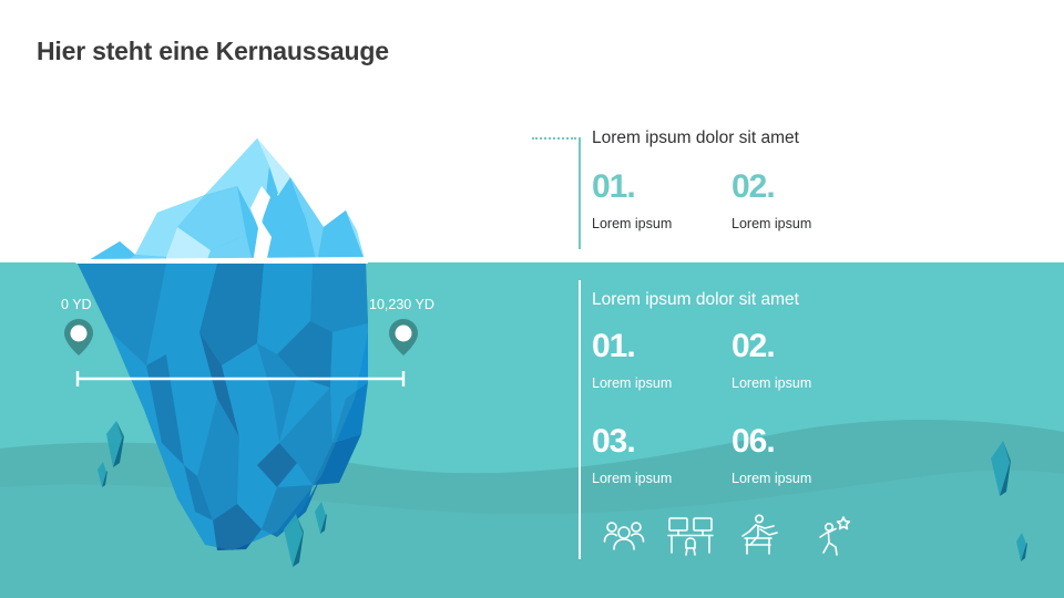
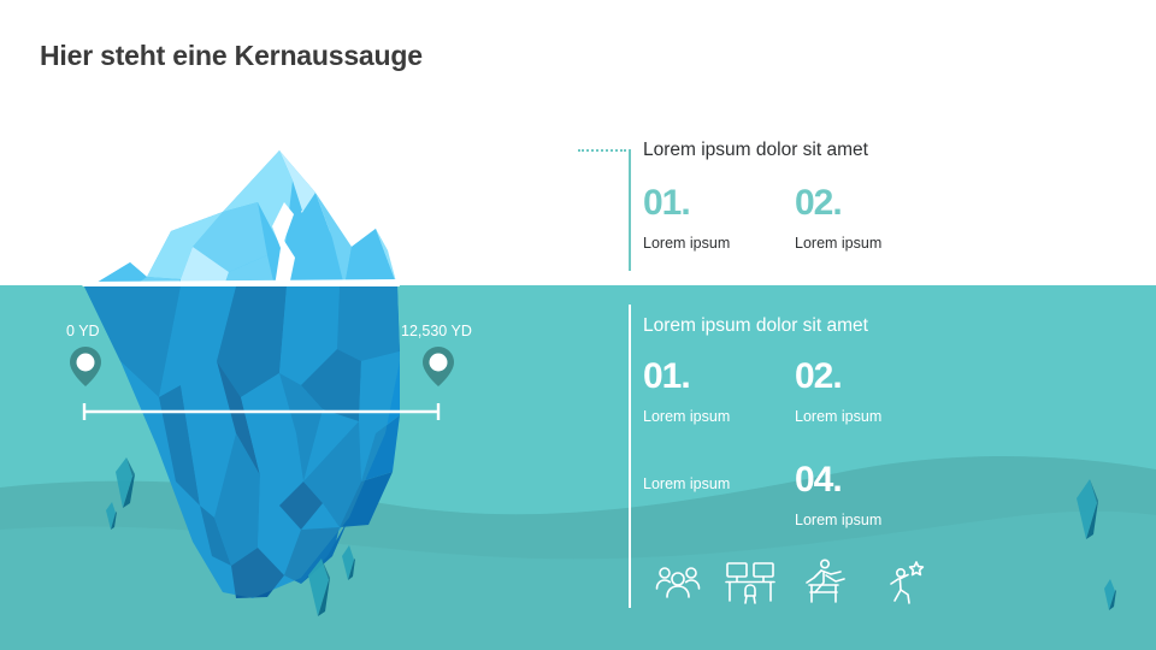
  Hier steht eine Kernaussauge
  0 YD
- 10,230 YD
+ 12,530 YD
  Lorem ipsum dolor sit amet
  01.
  Lorem ipsum
  02.
  Lorem ipsum
  Lorem ipsum dolor sit amet
  01.
  Lorem ipsum
  02.
  Lorem ipsum
- 03.
  Lorem ipsum
- 06.
+ 04.
  Lorem ipsum
